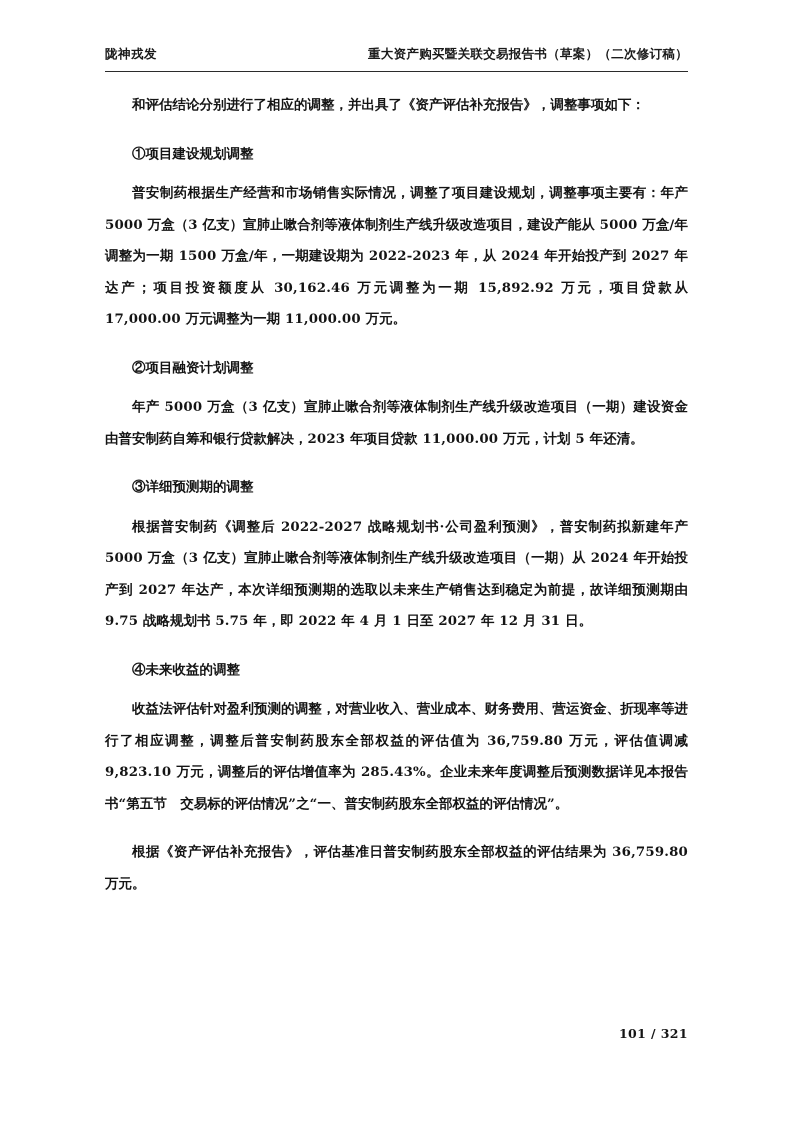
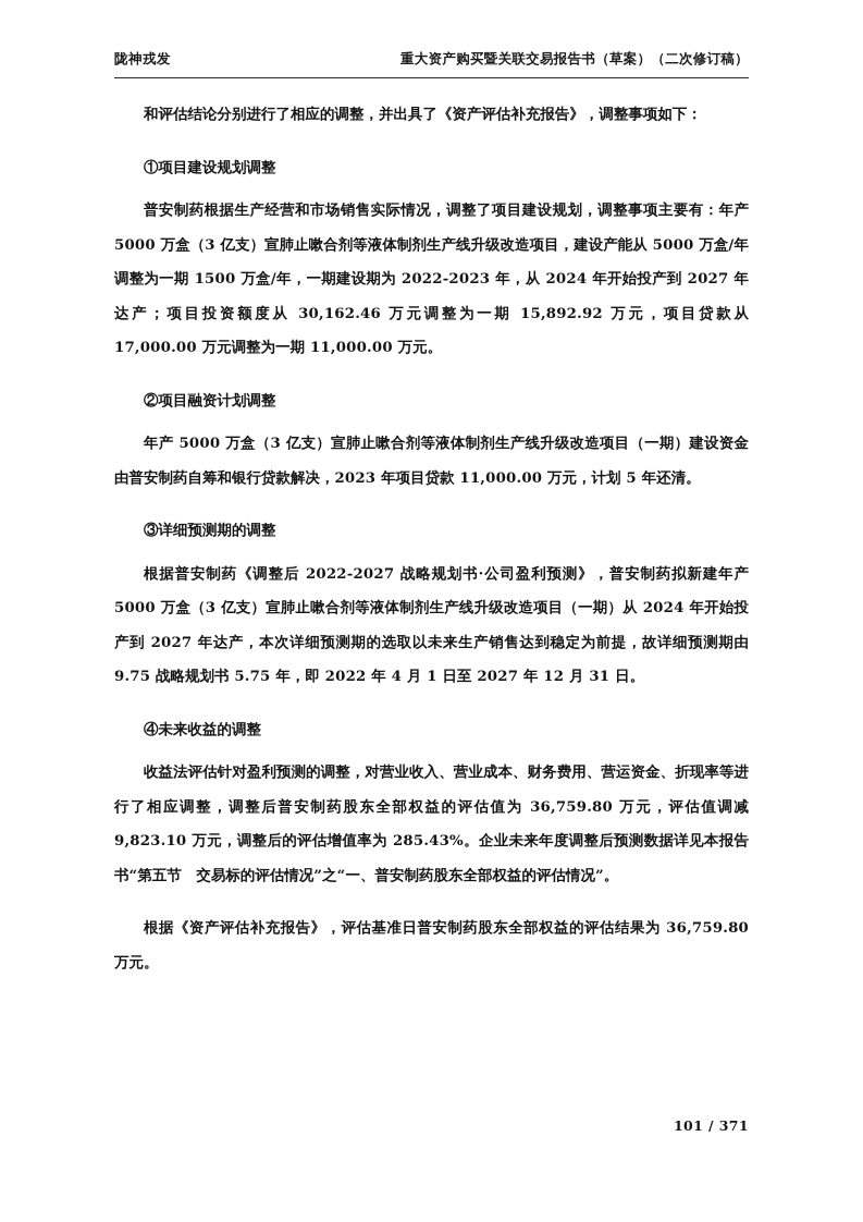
  陇神戎发
  重大资产购买暨关联交易报告书（草案）（二次修订稿）
  和评估结论分别进行了相应的调整，并出具了《资产评估补充报告》，调整事项如下：
  ①项目建设规划调整
  普安制药根据生产经营和市场销售实际情况，调整了项目建设规划，调整事项主要有：年产 5000 万盒（3 亿支）宣肺止嗽合剂等液体制剂生产线升级改造项目，建设产能从 5000 万盒/年调整为一期 1500 万盒/年，一期建设期为 2022-2023 年，从 2024 年开始投产到 2027 年达产；项目投资额度从 30,162.46 万元调整为一期 15,892.92 万元，项目贷款从 17,000.00 万元调整为一期 11,000.00 万元。
  ②项目融资计划调整
  年产 5000 万盒（3 亿支）宣肺止嗽合剂等液体制剂生产线升级改造项目（一期）建设资金由普安制药自筹和银行贷款解决，2023 年项目贷款 11,000.00 万元，计划 5 年还清。
  ③详细预测期的调整
  根据普安制药《调整后 2022-2027 战略规划书·公司盈利预测》，普安制药拟新建年产 5000 万盒（3 亿支）宣肺止嗽合剂等液体制剂生产线升级改造项目（一期）从 2024 年开始投产到 2027 年达产，本次详细预测期的选取以未来生产销售达到稳定为前提，故详细预测期由 9.75 战略规划书 5.75 年，即 2022 年 4 月 1 日至 2027 年 12 月 31 日。
  ④未来收益的调整
  收益法评估针对盈利预测的调整，对营业收入、营业成本、财务费用、营运资金、折现率等进行了相应调整，调整后普安制药股东全部权益的评估值为 36,759.80 万元，评估值调减 9,823.10 万元，调整后的评估增值率为 285.43%。企业未来年度调整后预测数据详见本报告书“第五节 交易标的评估情况”之“一、普安制药股东全部权益的评估情况”。
  根据《资产评估补充报告》，评估基准日普安制药股东全部权益的评估结果为 36,759.80 万元。
- 101 / 321
+ 101 / 371
